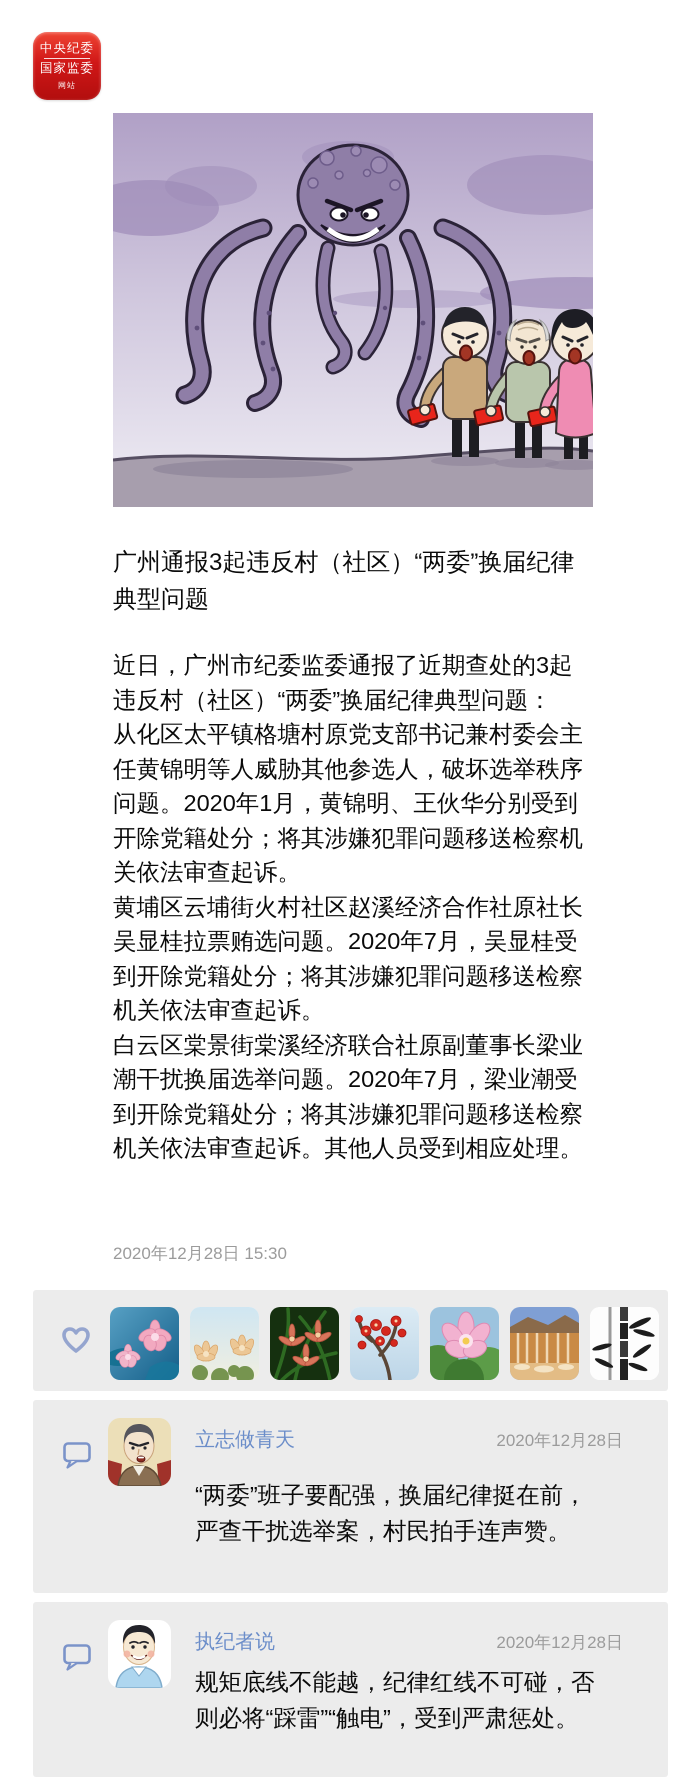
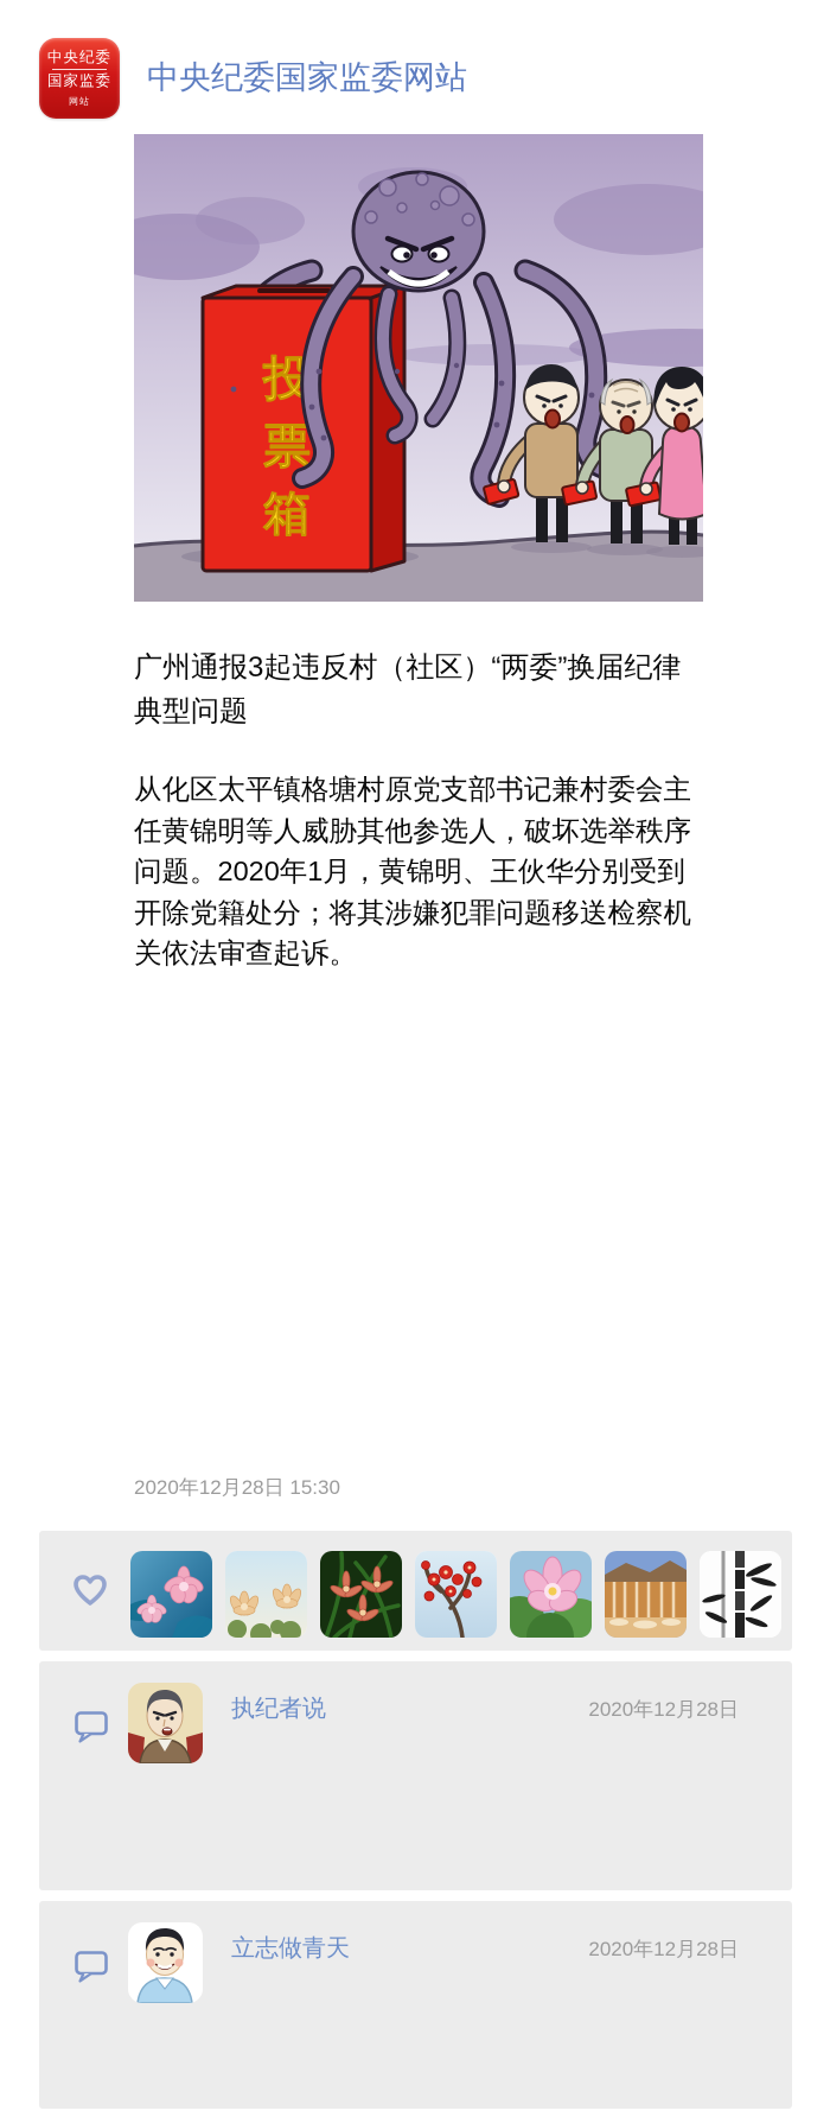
  中央纪委
  国家监委
  网站
+ 中央纪委国家监委网站
+ 投
+ 票
+ 箱
  广州通报3起违反村（社区）“两委”换届纪律典型问题
- 近日，广州市纪委监委通报了近期查处的3起违反村（社区）“两委”换届纪律典型问题：
  从化区太平镇格塘村原党支部书记兼村委会主任黄锦明等人威胁其他参选人，破坏选举秩序问题。2020年1月，黄锦明、王伙华分别受到开除党籍处分；将其涉嫌犯罪问题移送检察机关依法审查起诉。
- 黄埔区云埔街火村社区赵溪经济合作社原社长吴显桂拉票贿选问题。2020年7月，吴显桂受到开除党籍处分；将其涉嫌犯罪问题移送检察机关依法审查起诉。
- 白云区棠景街棠溪经济联合社原副董事长梁业潮干扰换届选举问题。2020年7月，梁业潮受到开除党籍处分；将其涉嫌犯罪问题移送检察机关依法审查起诉。其他人员受到相应处理。
  2020年12月28日 15:30
- 立志做青天
+ 执纪者说
  2020年12月28日
- “两委”班子要配强，换届纪律挺在前，严查干扰选举案，村民拍手连声赞。
- 执纪者说
+ 立志做青天
  2020年12月28日
- 规矩底线不能越，纪律红线不可碰，否则必将“踩雷”“触电”，受到严肃惩处。
